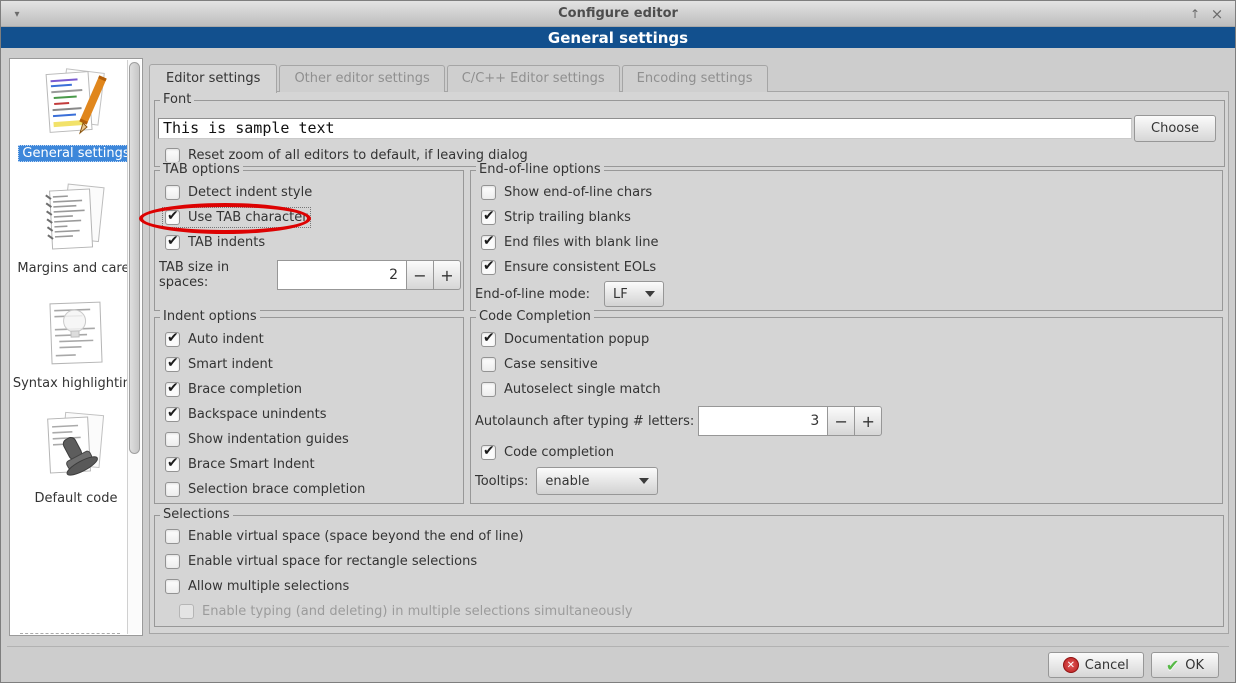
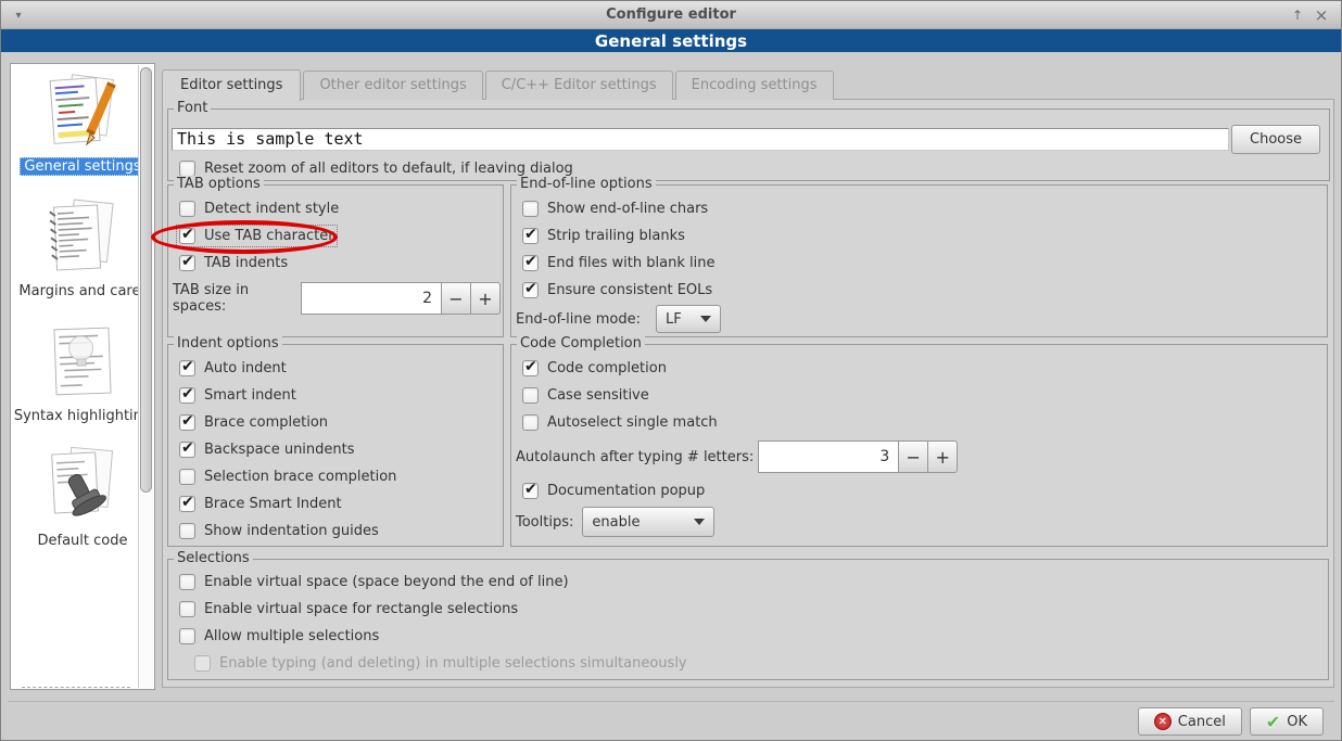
  ▾
  Configure editor
  ↑
  ×
  General settings
  General setting
  Margins and care
  Syntax highlighti
  Default code
  Editor settings
  Other editor settings
  C/C++ Editor settings
  Encoding settings
  Font
  This is sample text
  Choose
  Reset zoom of all editors to default, if leaving dialog
  TAB options
  Detect indent style
  Use TAB character
  TAB indents
  TAB size in spaces:
  2
  −
  +
  End-of-line options
  Show end-of-line chars
  Strip trailing blanks
  End files with blank line
  Ensure consistent EOLs
  End-of-line mode:
  LF
  Indent options
  Auto indent
  Smart indent
  Brace completion
  Backspace unindents
- Show indentation guides
+ Selection brace completion
  Brace Smart Indent
- Selection brace completion
+ Show indentation guides
  Code Completion
- Documentation popup
+ Code completion
  Case sensitive
  Autoselect single match
  Autolaunch after typing # letters:
  3
  −
  +
- Code completion
+ Documentation popup
  Tooltips:
  enable
  Selections
  Enable virtual space (space beyond the end of line)
  Enable virtual space for rectangle selections
  Allow multiple selections
  Enable typing (and deleting) in multiple selections simultaneously
  ✕
  Cancel
  ✔
  OK
